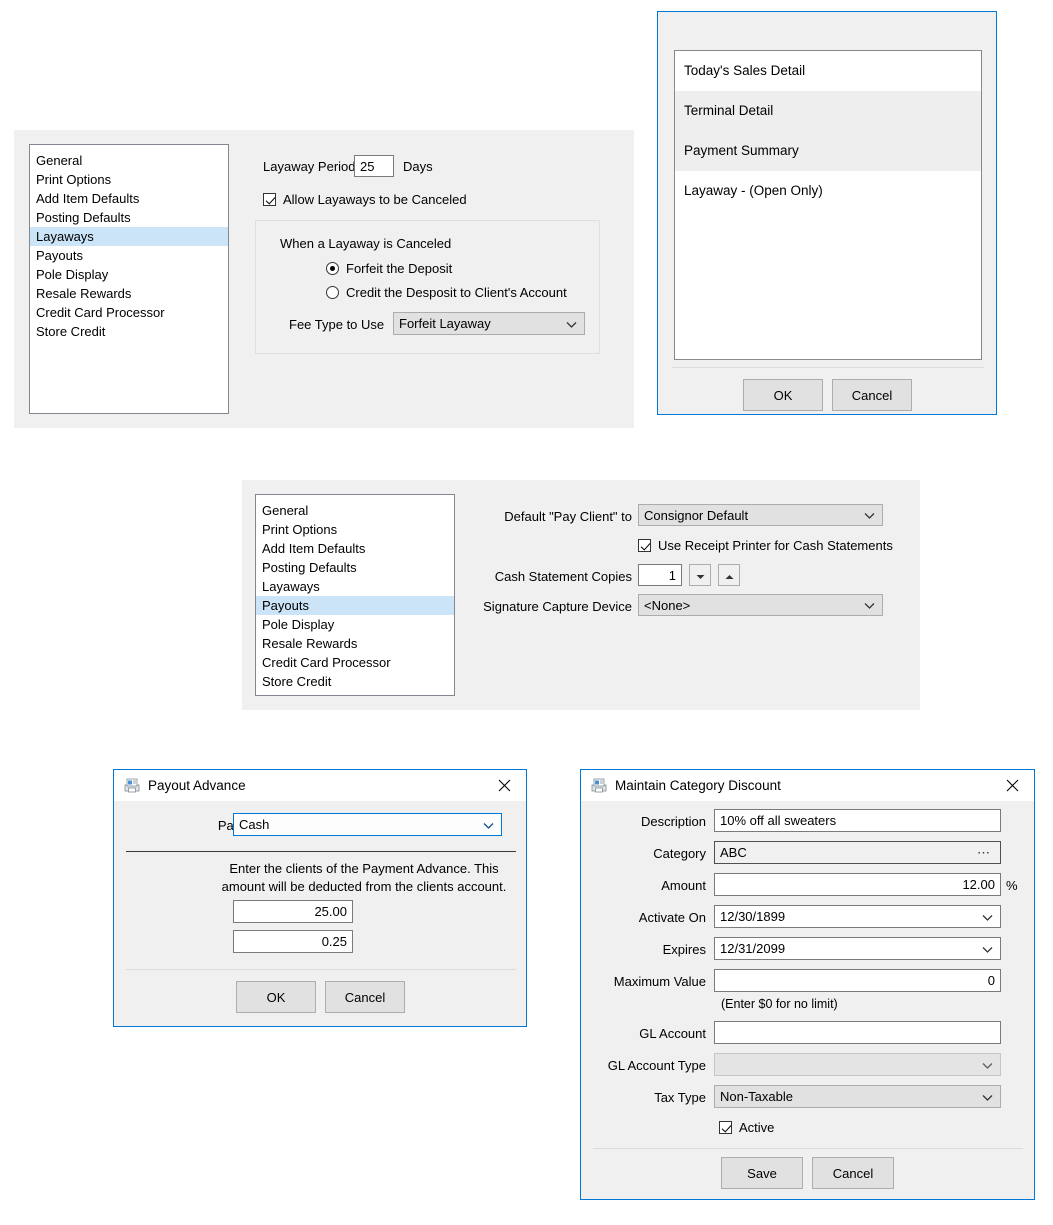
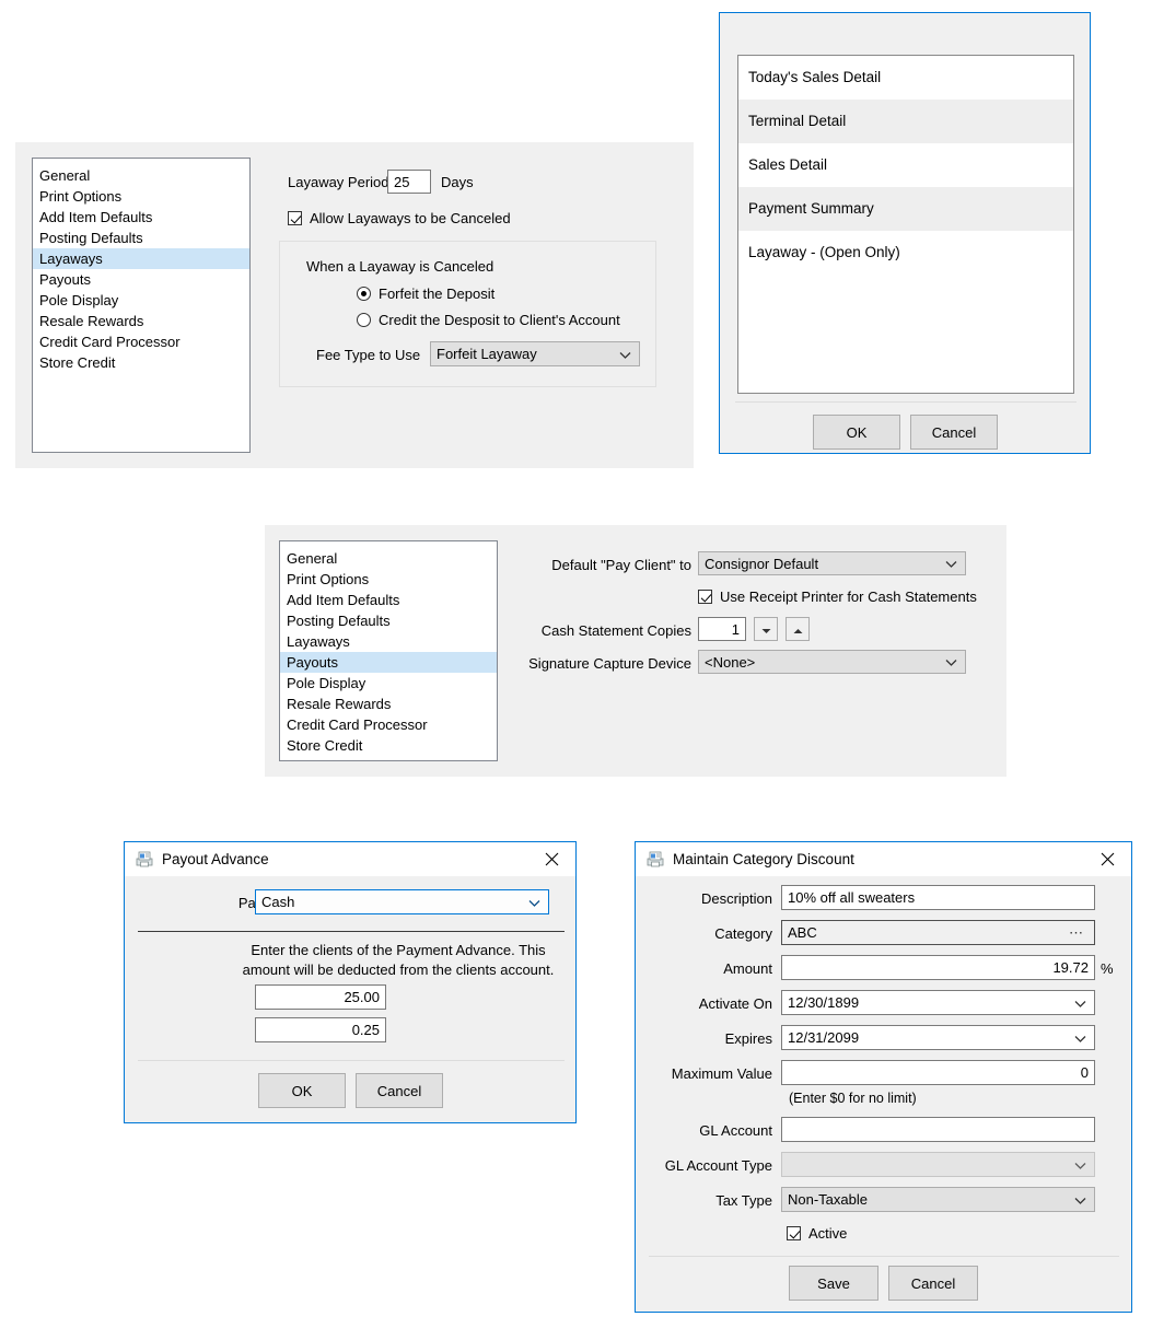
  General
  Print Options
  Add Item Defaults
  Posting Defaults
  Layaways
  Payouts
  Pole Display
  Resale Rewards
  Credit Card Processor
  Store Credit
  Layaway Period
  25
  Days
  Allow Layaways to be Canceled
  When a Layaway is Canceled
  Forfeit the Deposit
  Credit the Desposit to Client's Account
  Fee Type to Use
  Forfeit Layaway
  Today's Sales Detail
  Terminal Detail
+ Sales Detail
  Payment Summary
  Layaway - (Open Only)
  OK
  Cancel
  General
  Print Options
  Add Item Defaults
  Posting Defaults
  Layaways
  Payouts
  Pole Display
  Resale Rewards
  Credit Card Processor
  Store Credit
  Default "Pay Client" to
  Consignor Default
  Use Receipt Printer for Cash Statements
  Cash Statement Copies
  1
  Signature Capture Device
  <None>
  Payout Advance
  Cash
  Enter the clients of the Payment Advance. This
  amount will be deducted from the clients account.
  25.00
  0.25
  OK
  Cancel
  Maintain Category Discount
  Description
  10% off all sweaters
  Category
  ABC
  ⋯
  Amount
- 12.00
+ 19.72
  %
  Activate On
  12/30/1899
  Expires
  12/31/2099
  Maximum Value
  0
  (Enter $0 for no limit)
  GL Account
  GL Account Type
  Tax Type
  Non-Taxable
  Active
  Save
  Cancel
